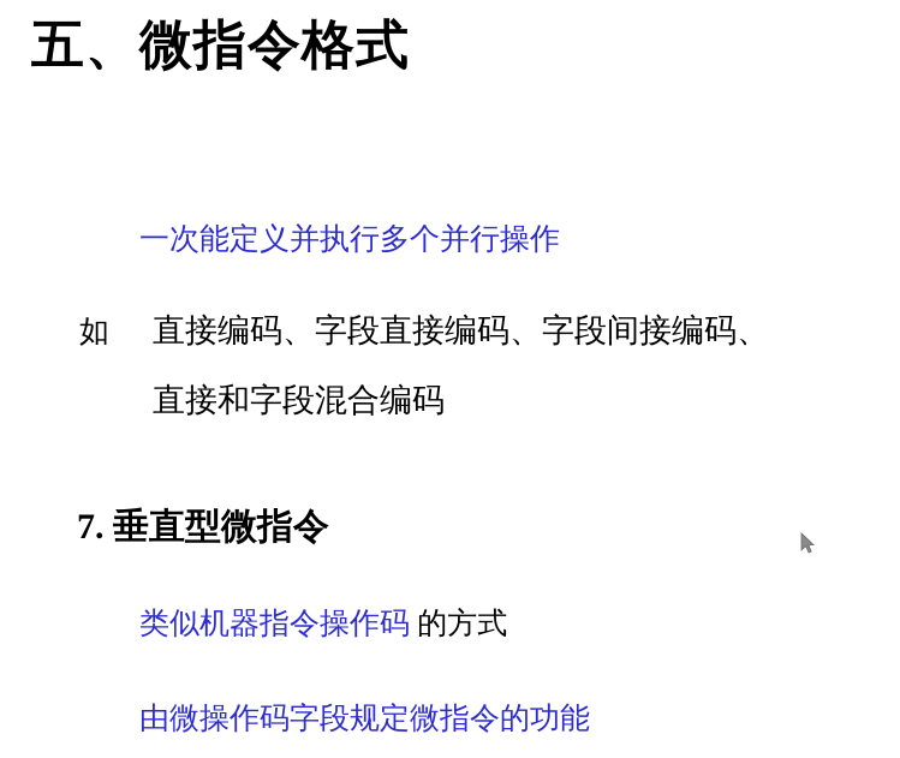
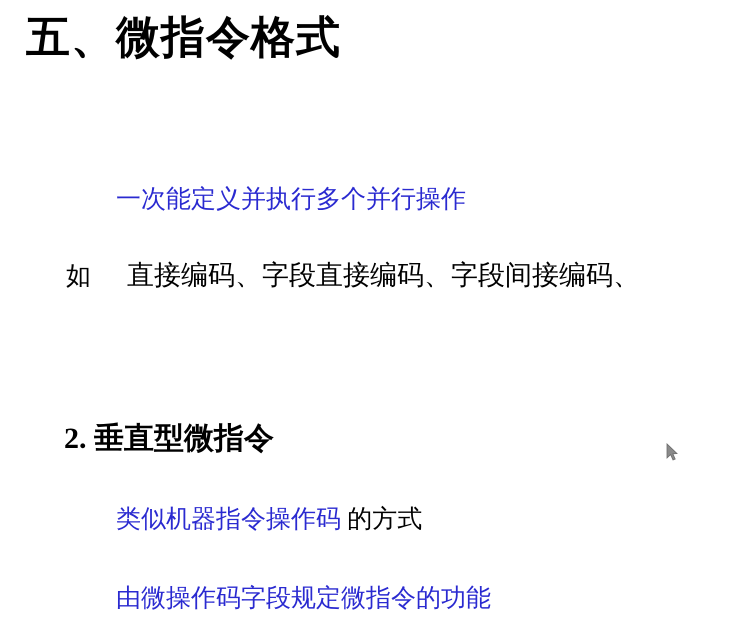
  五、微指令格式
  一次能定义并执行多个并行操作
  如
  直接编码、字段直接编码、字段间接编码、
- 直接和字段混合编码
- 7. 垂直型微指令
+ 2. 垂直型微指令
  类似机器指令操作码 的方式
  由微操作码字段规定微指令的功能
